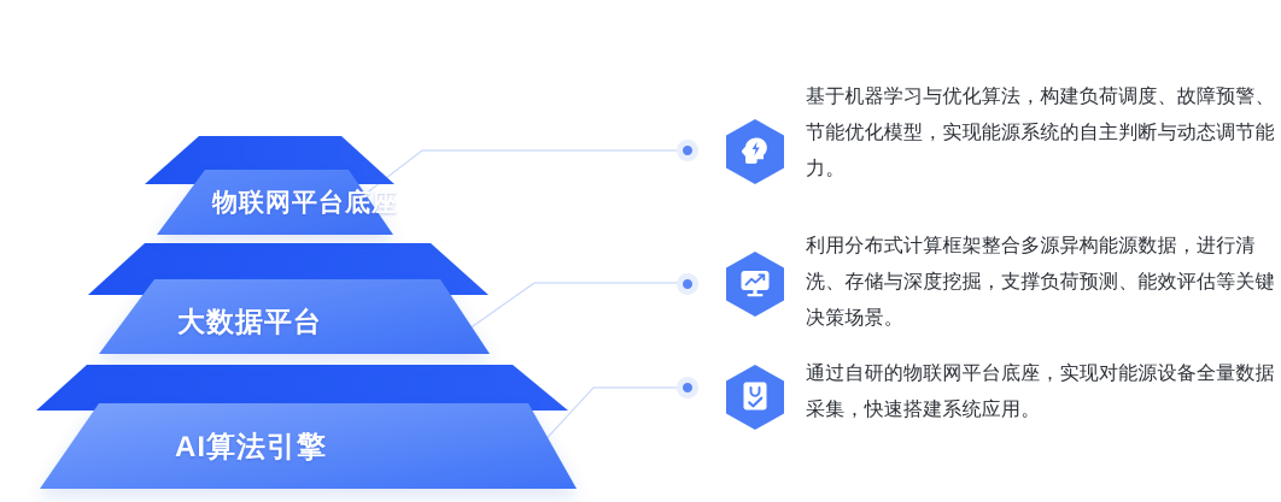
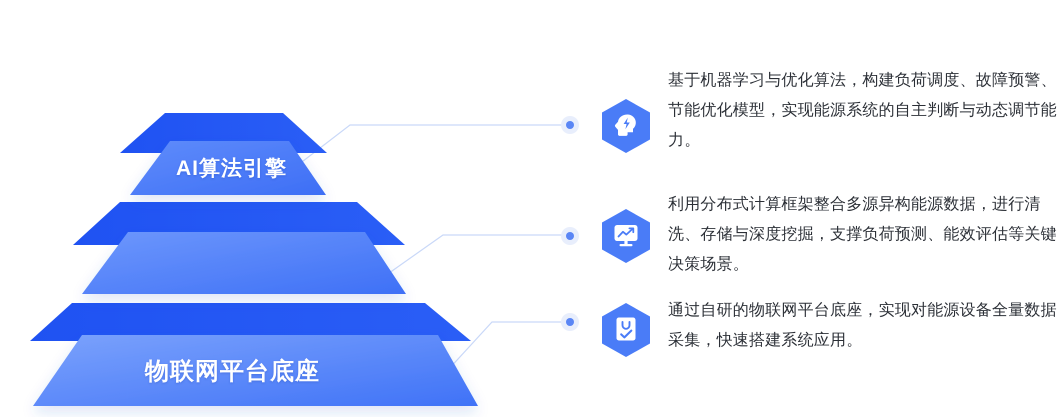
- 物联网平台底座
+ AI算法引擎
- 大数据平台
- AI算法引擎
+ 物联网平台底座
  基于机器学习与优化算法，构建负荷调度、故障预警、节能优化模型，实现能源系统的自主判断与动态调节能力。
  利用分布式计算框架整合多源异构能源数据，进行清洗、存储与深度挖掘，支撑负荷预测、能效评估等关键决策场景。
  通过自研的物联网平台底座，实现对能源设备全量数据采集，快速搭建系统应用。
